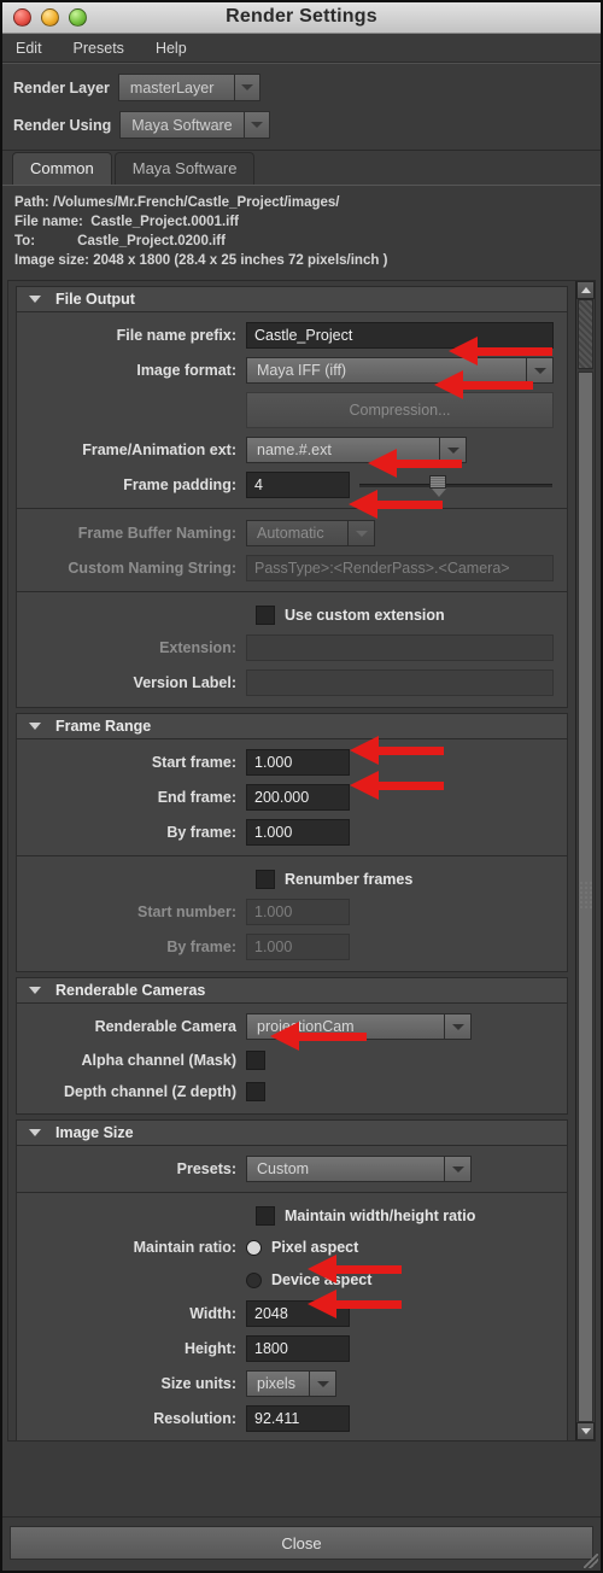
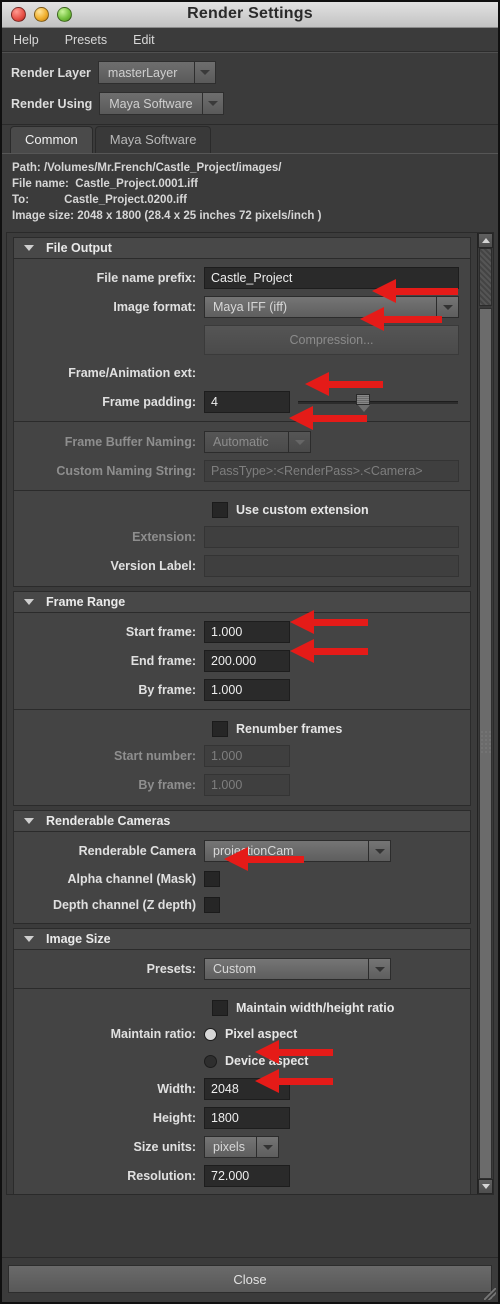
  Render Settings
- Edit
+ Help
  Presets
- Help
+ Edit
  Render Layer
  masterLayer
  Render Using
  Maya Software
  Common
  Maya Software
  Path: /Volumes/Mr.French/Castle_Project/images/
  File name: Castle_Project.0001.iff
  To: Castle_Project.0200.iff
  Image size: 2048 x 1800 (28.4 x 25 inches 72 pixels/inch )
  File Output
  File name prefix:
  Castle_Project
  Image format:
  Maya IFF (iff)
  Compression...
  Frame/Animation ext:
- name.#.ext
  Frame padding:
  4
  Frame Buffer Naming:
  Automatic
  Custom Naming String:
  PassType>:<RenderPass>.<Camera>
  Use custom extension
  Extension:
  Version Label:
  Frame Range
  Start frame:
  1.000
  End frame:
  200.000
  By frame:
  1.000
  Renumber frames
  Start number:
  1.000
  By frame:
  1.000
  Renderable Cameras
  Renderable Camera
  projectionCam
  Alpha channel (Mask)
  Depth channel (Z depth)
  Image Size
  Presets:
  Custom
  Maintain width/height ratio
  Maintain ratio:
  Pixel aspect
  Device aspect
  Width:
  2048
  Height:
  1800
  Size units:
  pixels
  Resolution:
- 92.411
+ 72.000
  Close
